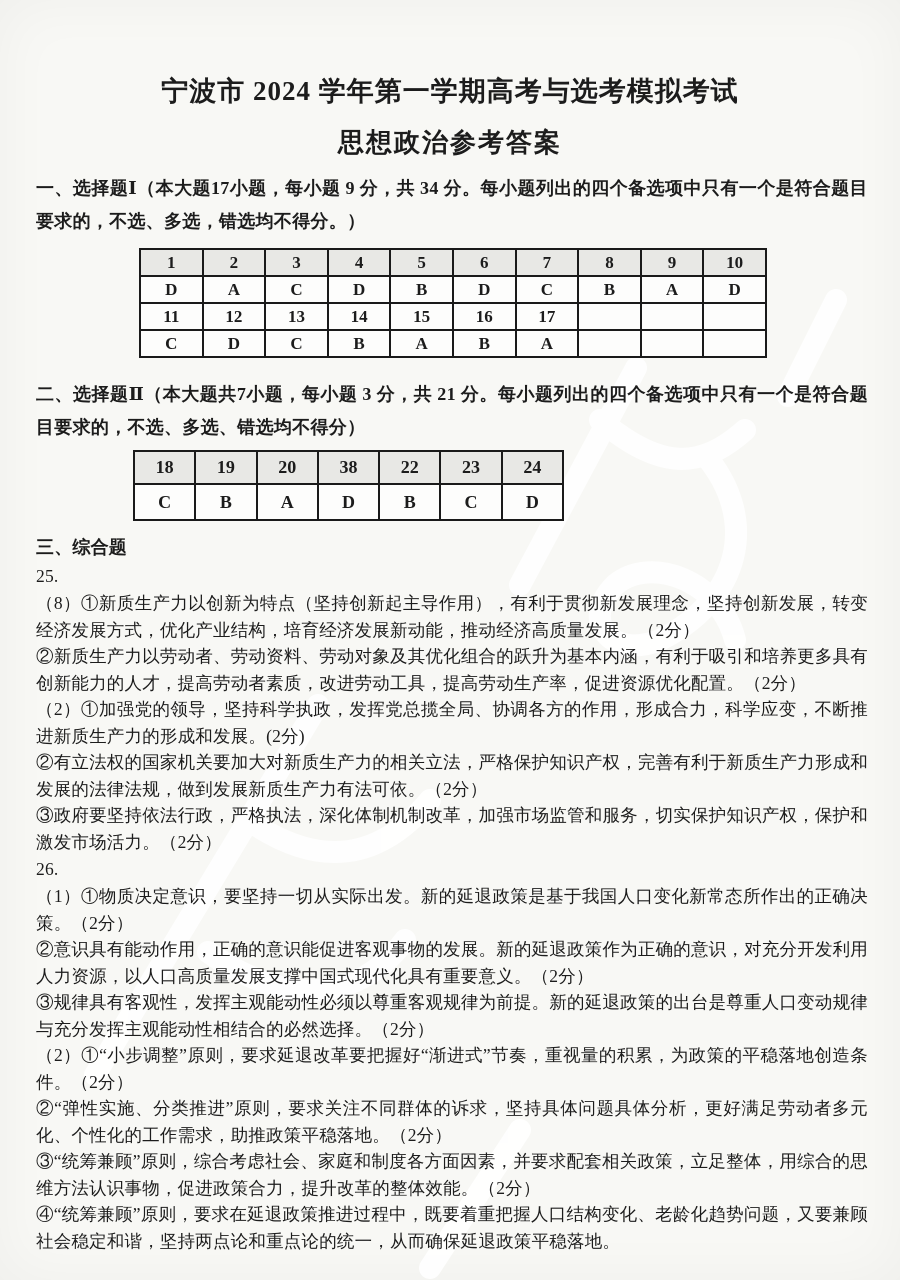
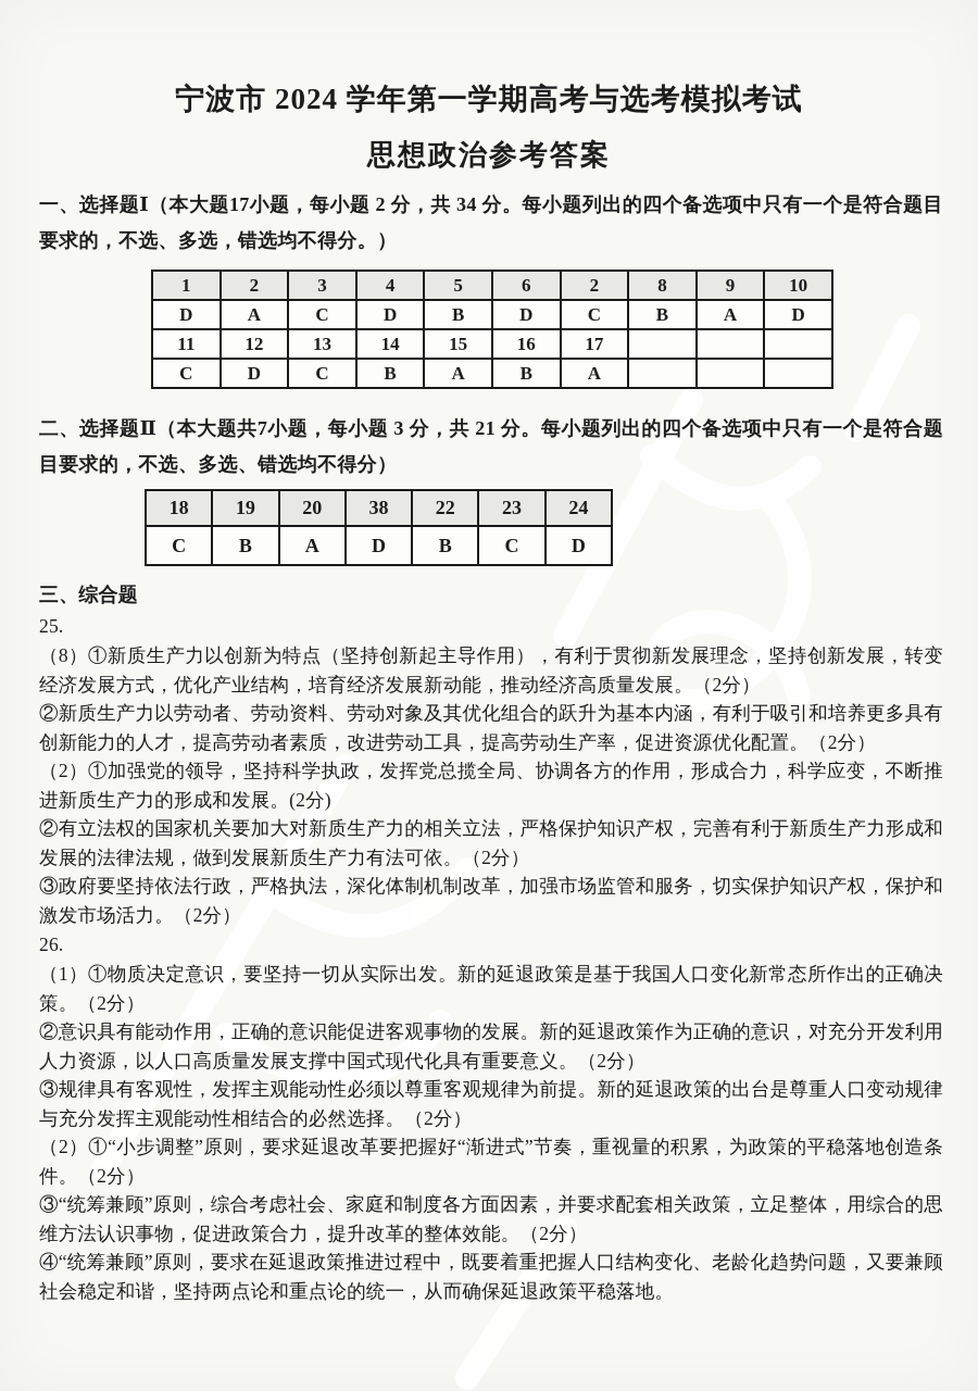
  宁波市 2024 学年第一学期高考与选考模拟考试
  思想政治参考答案
- 一、选择题Ⅰ（本大题17小题，每小题 9 分，共 34 分。每小题列出的四个备选项中只有一个是符合题目要求的，不选、多选，错选均不得分。）
+ 一、选择题Ⅰ（本大题17小题，每小题 2 分，共 34 分。每小题列出的四个备选项中只有一个是符合题目要求的，不选、多选，错选均不得分。）
- 1	2	3	4	5	6	7	8	9	10
+ 1	2	3	4	5	6	2	8	9	10
  D	A	C	D	B	D	C	B	A	D
  11	12	13	14	15	16	17
  C	D	C	B	A	B	A
  二、选择题Ⅱ（本大题共7小题，每小题 3 分，共 21 分。每小题列出的四个备选项中只有一个是符合题目要求的，不选、多选、错选均不得分）
  18	19	20	38	22	23	24
  C	B	A	D	B	C	D
  三、综合题
  25.
  （8）①新质生产力以创新为特点（坚持创新起主导作用），有利于贯彻新发展理念，坚持创新发展，转变经济发展方式，优化产业结构，培育经济发展新动能，推动经济高质量发展。（2分）
  ②新质生产力以劳动者、劳动资料、劳动对象及其优化组合的跃升为基本内涵，有利于吸引和培养更多具有创新能力的人才，提高劳动者素质，改进劳动工具，提高劳动生产率，促进资源优化配置。（2分）
  （2）①加强党的领导，坚持科学执政，发挥党总揽全局、协调各方的作用，形成合力，科学应变，不断推进新质生产力的形成和发展。(2分)
  ②有立法权的国家机关要加大对新质生产力的相关立法，严格保护知识产权，完善有利于新质生产力形成和发展的法律法规，做到发展新质生产力有法可依。（2分）
  ③政府要坚持依法行政，严格执法，深化体制机制改革，加强市场监管和服务，切实保护知识产权，保护和激发市场活力。（2分）
  26.
  （1）①物质决定意识，要坚持一切从实际出发。新的延退政策是基于我国人口变化新常态所作出的正确决策。（2分）
  ②意识具有能动作用，正确的意识能促进客观事物的发展。新的延退政策作为正确的意识，对充分开发利用人力资源，以人口高质量发展支撑中国式现代化具有重要意义。（2分）
  ③规律具有客观性，发挥主观能动性必须以尊重客观规律为前提。新的延退政策的出台是尊重人口变动规律与充分发挥主观能动性相结合的必然选择。（2分）
  （2）①“小步调整”原则，要求延退改革要把握好“渐进式”节奏，重视量的积累，为政策的平稳落地创造条件。（2分）
- ②“弹性实施、分类推进”原则，要求关注不同群体的诉求，坚持具体问题具体分析，更好满足劳动者多元化、个性化的工作需求，助推政策平稳落地。（2分）
  ③“统筹兼顾”原则，综合考虑社会、家庭和制度各方面因素，并要求配套相关政策，立足整体，用综合的思维方法认识事物，促进政策合力，提升改革的整体效能。（2分）
  ④“统筹兼顾”原则，要求在延退政策推进过程中，既要着重把握人口结构变化、老龄化趋势问题，又要兼顾社会稳定和谐，坚持两点论和重点论的统一，从而确保延退政策平稳落地。
